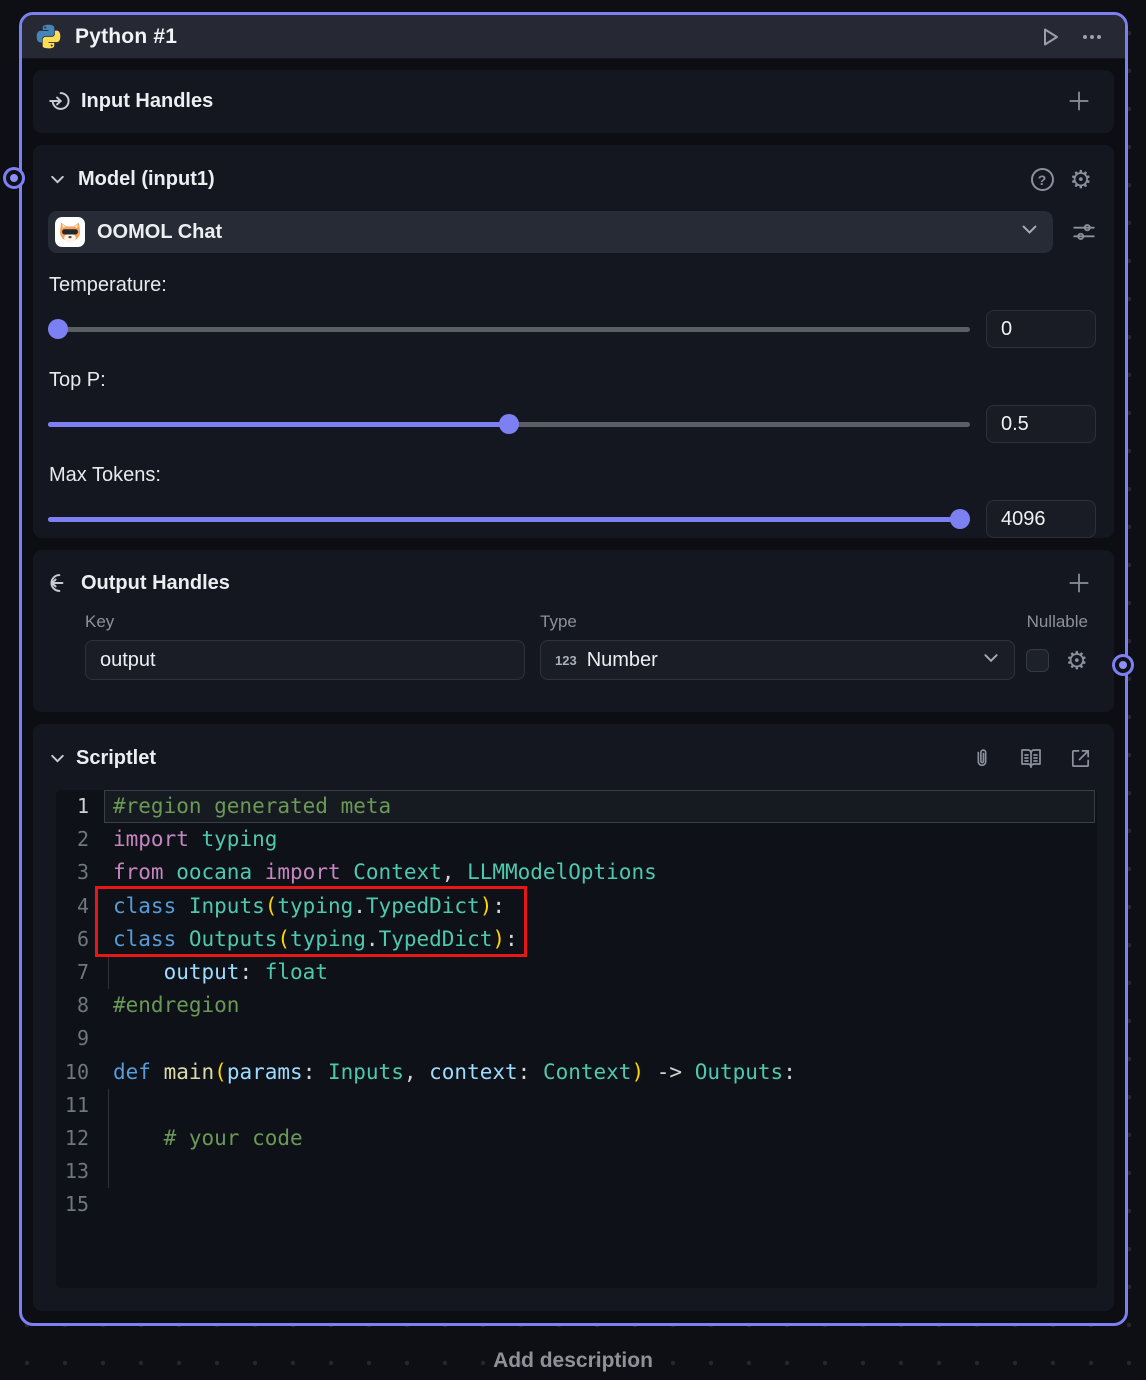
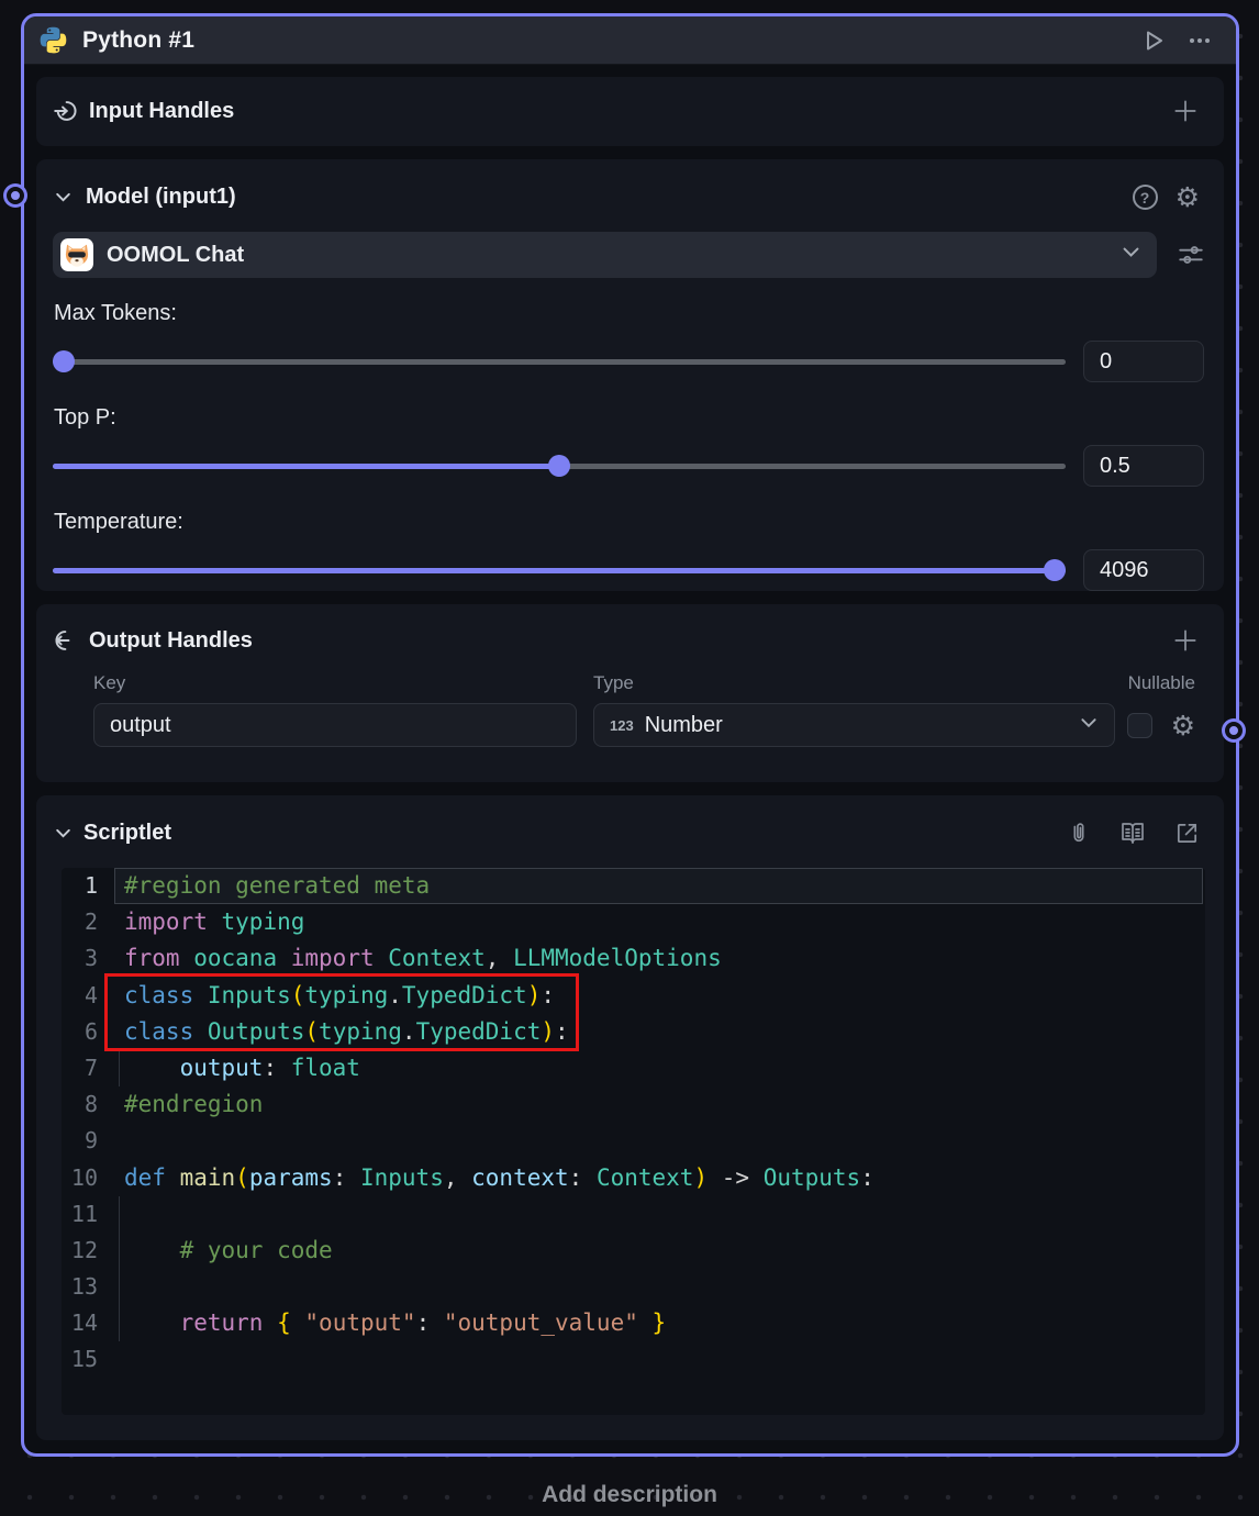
  Python #1
  Input Handles
  Model (input1)
  ?
  ⚙
  OOMOL Chat
- Temperature:
+ Max Tokens:
  0
  Top P:
  0.5
- Max Tokens:
+ Temperature:
  4096
  Output Handles
  Key
  Type
  Nullable
  output
  123
  Number
  ⚙
  Scriptlet
  1
  #region generated meta
  2
  import typing
  3
  from oocana import Context, LLMModelOptions
  4
  class Inputs(typing.TypedDict):
  6
  class Outputs(typing.TypedDict):
  7
  output: float
  8
  #endregion
  9
  10
  def main(params: Inputs, context: Context) -> Outputs:
  11
  12
  # your code
  13
+ 14
+ return { "output": "output_value" }
  15
  Add description
